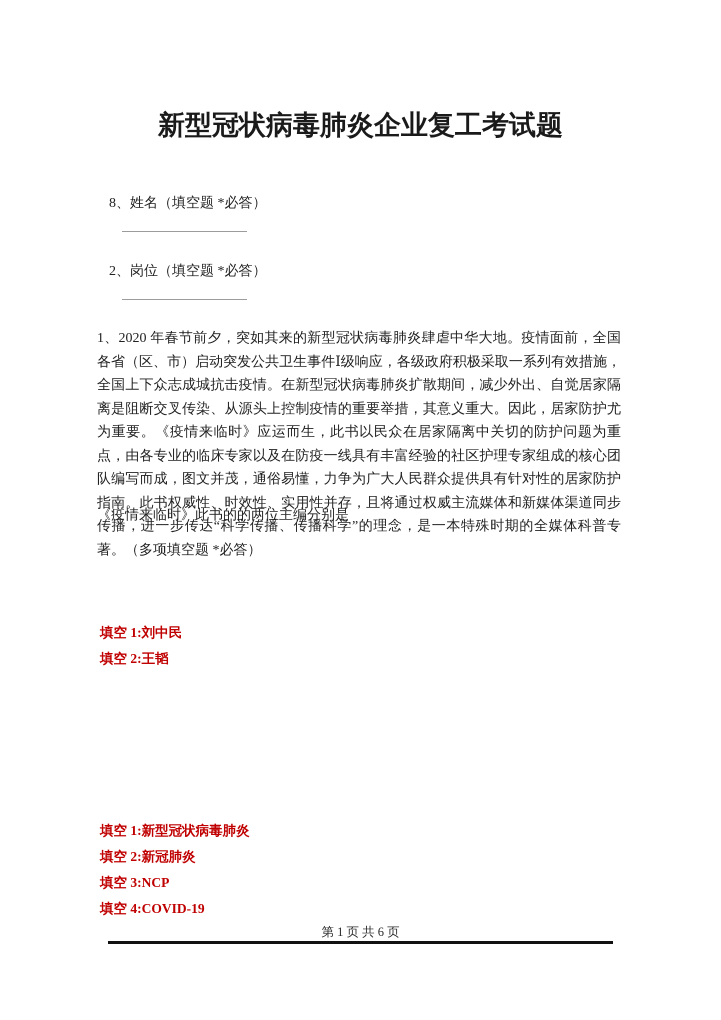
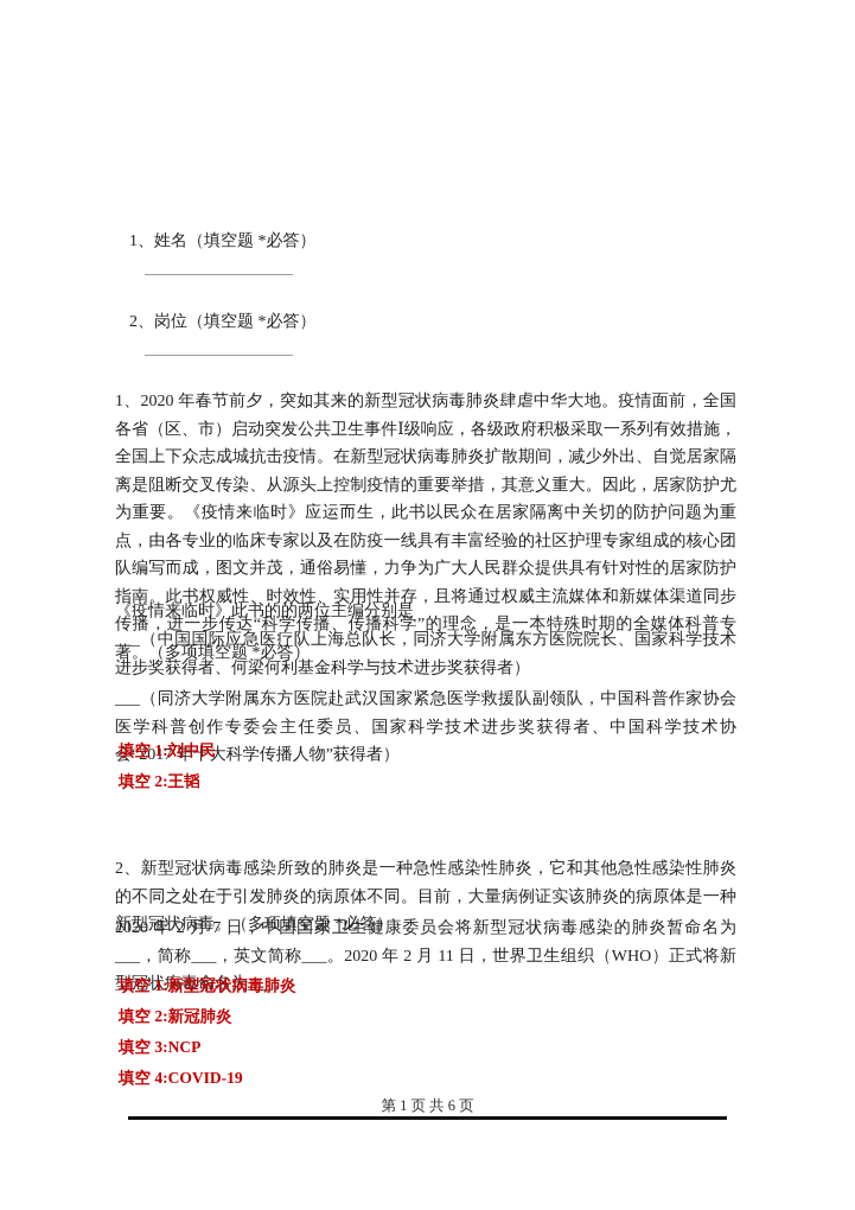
- 新型冠状病毒肺炎企业复工考试题
- 8、姓名（填空题 *必答）
+ 1、姓名（填空题 *必答）
  2、岗位（填空题 *必答）
  1、2020 年春节前夕，突如其来的新型冠状病毒肺炎肆虐中华大地。疫情面前，全国各省（区、市）启动突发公共卫生事件Ⅰ级响应，各级政府积极采取一系列有效措施，全国上下众志成城抗击疫情。在新型冠状病毒肺炎扩散期间，减少外出、自觉居家隔离是阻断交叉传染、从源头上控制疫情的重要举措，其意义重大。因此，居家防护尤为重要。《疫情来临时》应运而生，此书以民众在居家隔离中关切的防护问题为重点，由各专业的临床专家以及在防疫一线具有丰富经验的社区护理专家组成的核心团队编写而成，图文并茂，通俗易懂，力争为广大人民群众提供具有针对性的居家防护指南。此书权威性、时效性、实用性并存，且将通过权威主流媒体和新媒体渠道同步传播，进一步传达“科学传播、传播科学”的理念，是一本特殊时期的全媒体科普专著。（多项填空题 *必答）
  《疫情来临时》此书的的两位主编分别是
+ ___（中国国际应急医疗队上海总队长，同济大学附属东方医院院长、国家科学技术进步奖获得者、何梁何利基金科学与技术进步奖获得者）
+ ___（同济大学附属东方医院赴武汉国家紧急医学救援队副领队，中国科普作家协会医学科普创作专委会主任委员、国家科学技术进步奖获得者、中国科学技术协会“2017 年十大科学传播人物”获得者）
  填空 1:刘中民
  填空 2:王韬
+ 2、新型冠状病毒感染所致的肺炎是一种急性感染性肺炎，它和其他急性感染性肺炎的不同之处在于引发肺炎的病原体不同。目前，大量病例证实该肺炎的病原体是一种新型冠状病毒。（多项填空题 *必答）
+ 2020 年 2 月 7 日，中国国家卫生健康委员会将新型冠状病毒感染的肺炎暂命名为___，简称___，英文简称___。2020 年 2 月 11 日，世界卫生组织（WHO）正式将新型冠状病毒命名为___。
  填空 1:新型冠状病毒肺炎
  填空 2:新冠肺炎
  填空 3:NCP
  填空 4:COVID-19
  第 1 页 共 6 页
